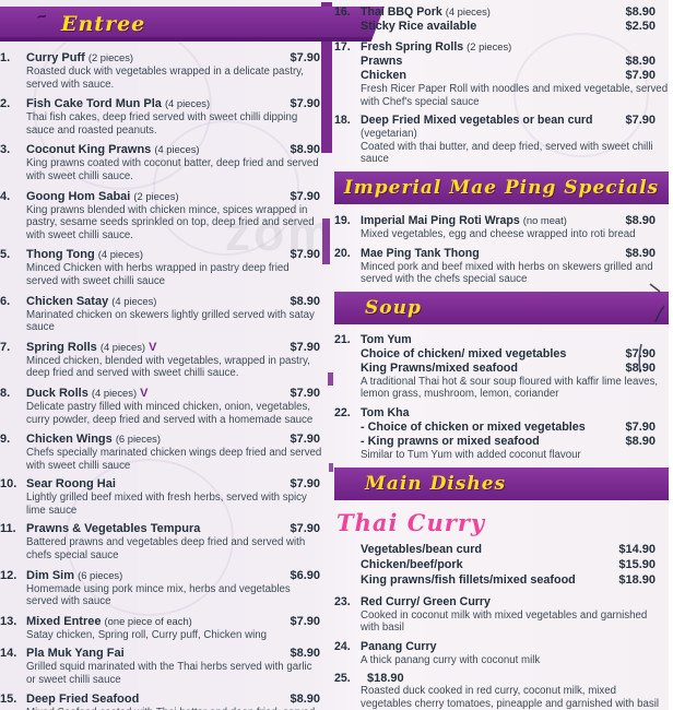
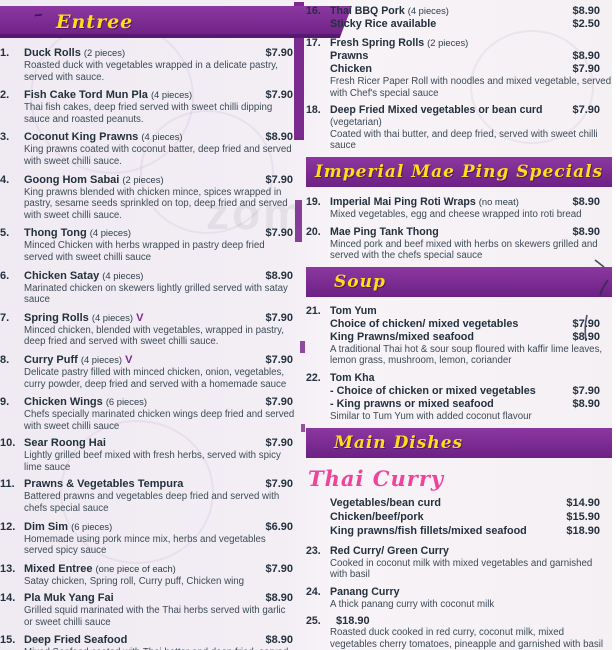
  zom
  Entree
  1.
- Curry Puff (2 pieces)
+ Duck Rolls (2 pieces)
  $7.90
  Roasted duck with vegetables wrapped in a delicate pastry, served with sauce.
  2.
  Fish Cake Tord Mun Pla (4 pieces)
  $7.90
  Thai fish cakes, deep fried served with sweet chilli dipping sauce and roasted peanuts.
  3.
  Coconut King Prawns (4 pieces)
  $8.90
  King prawns coated with coconut batter, deep fried and served with sweet chilli sauce.
  4.
  Goong Hom Sabai (2 pieces)
  $7.90
  King prawns blended with chicken mince, spices wrapped in pastry, sesame seeds sprinkled on top, deep fried and served with sweet chilli sauce.
  5.
  Thong Tong (4 pieces)
  $7.90
  Minced Chicken with herbs wrapped in pastry deep fried served with sweet chilli sauce
  6.
  Chicken Satay (4 pieces)
  $8.90
  Marinated chicken on skewers lightly grilled served with satay sauce
  7.
  Spring Rolls (4 pieces) V
  $7.90
  Minced chicken, blended with vegetables, wrapped in pastry, deep fried and served with sweet chilli sauce.
  8.
- Duck Rolls (4 pieces) V
+ Curry Puff (4 pieces) V
  $7.90
  Delicate pastry filled with minced chicken, onion, vegetables, curry powder, deep fried and served with a homemade sauce
  9.
  Chicken Wings (6 pieces)
  $7.90
  Chefs specially marinated chicken wings deep fried and served with sweet chilli sauce
  10.
  Sear Roong Hai
  $7.90
  Lightly grilled beef mixed with fresh herbs, served with spicy lime sauce
  11.
  Prawns & Vegetables Tempura
  $7.90
  Battered prawns and vegetables deep fried and served with chefs special sauce
  12.
  Dim Sim (6 pieces)
  $6.90
- Homemade using pork mince mix, herbs and vegetables served with sauce
+ Homemade using pork mince mix, herbs and vegetables served spicy sauce
  13.
  Mixed Entree (one piece of each)
  $7.90
  Satay chicken, Spring roll, Curry puff, Chicken wing
  14.
  Pla Muk Yang Fai
  $8.90
  Grilled squid marinated with the Thai herbs served with garlic or sweet chilli sauce
  15.
  Deep Fried Seafood
  $8.90
  16.
  Thai BBQ Pork (4 pieces)
  $8.90
  Sticky Rice available
  $2.50
  17.
  Fresh Spring Rolls (2 pieces)
  Prawns
  $8.90
  Chicken
  $7.90
  Fresh Ricer Paper Roll with noodles and mixed vegetable, served with Chef's special sauce
  18.
  Deep Fried Mixed vegetables or bean curd
  $7.90
  (vegetarian)
  Coated with thai butter, and deep fried, served with sweet chilli sauce
  Imperial Mae Ping Specials
  19.
  Imperial Mai Ping Roti Wraps (no meat)
  $8.90
  Mixed vegetables, egg and cheese wrapped into roti bread
  20.
  Mae Ping Tank Thong
  $8.90
  Minced pork and beef mixed with herbs on skewers grilled and served with the chefs special sauce
  Soup
  21.
  Tom Yum
  Choice of chicken/ mixed vegetables
  $7.90
  King Prawns/mixed seafood
  $8.90
  A traditional Thai hot & sour soup floured with kaffir lime leaves, lemon grass, mushroom, lemon, coriander
  22.
  Tom Kha
  - Choice of chicken or mixed vegetables
  $7.90
  - King prawns or mixed seafood
  $8.90
  Similar to Tum Yum with added coconut flavour
  Main Dishes
  Thai Curry
  Vegetables/bean curd
  $14.90
  Chicken/beef/pork
  $15.90
  King prawns/fish fillets/mixed seafood
  $18.90
  23.
  Red Curry/ Green Curry
  Cooked in coconut milk with mixed vegetables and garnished with basil
  24.
  Panang Curry
  A thick panang curry with coconut milk
  25.
  $18.90
  Roasted duck cooked in red curry, coconut milk, mixed vegetables cherry tomatoes, pineapple and garnished with basil
